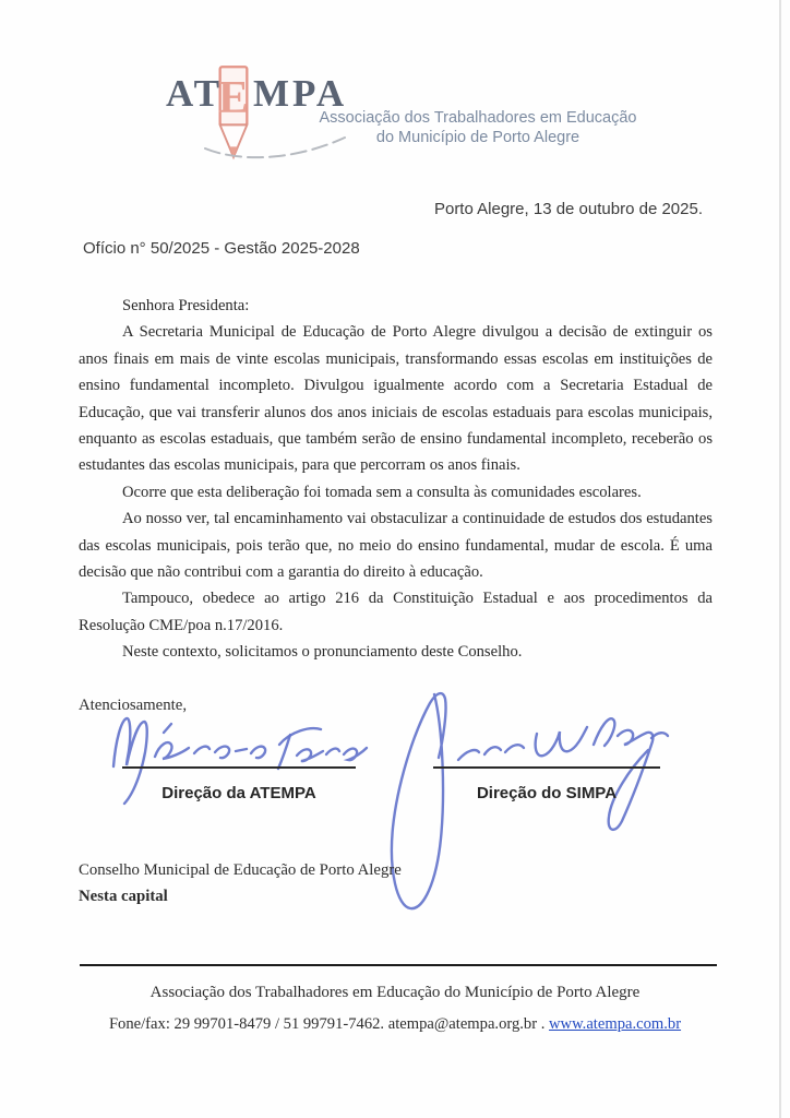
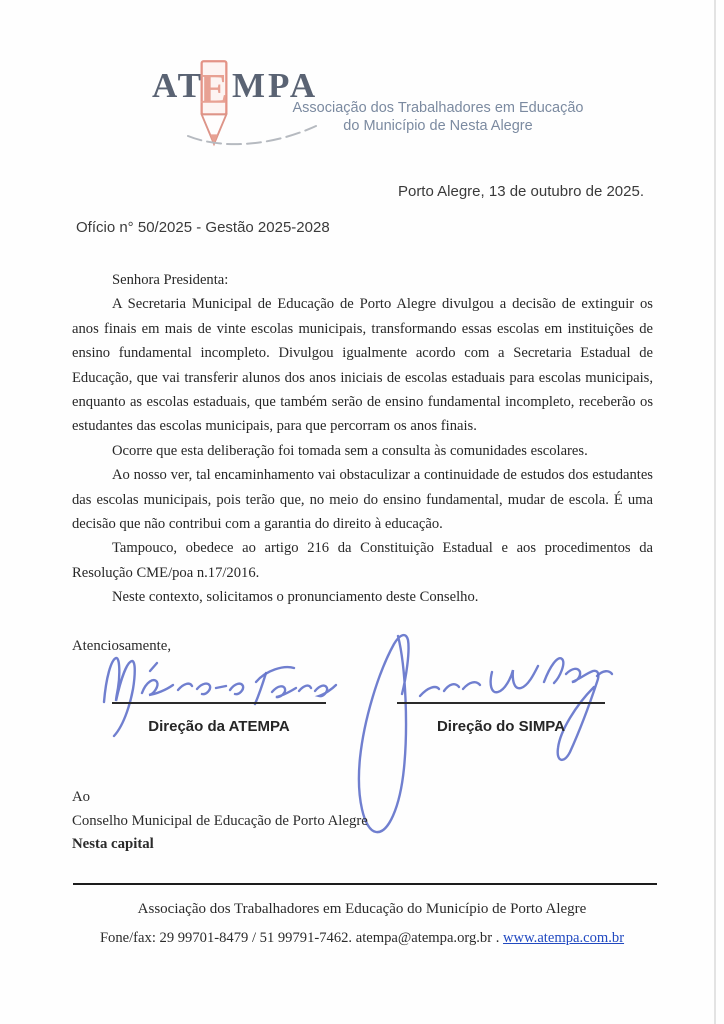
  AT
  E
  MPA
  Associação dos Trabalhadores em Educação
- do Município de Porto Alegre
+ do Município de Nesta Alegre
  Porto Alegre, 13 de outubro de 2025.
  Ofício n° 50/2025 - Gestão 2025-2028
  Senhora Presidenta:
  A Secretaria Municipal de Educação de Porto Alegre divulgou a decisão de extinguir os anos finais em mais de vinte escolas municipais, transformando essas escolas em instituições de ensino fundamental incompleto. Divulgou igualmente acordo com a Secretaria Estadual de Educação, que vai transferir alunos dos anos iniciais de escolas estaduais para escolas municipais, enquanto as escolas estaduais, que também serão de ensino fundamental incompleto, receberão os estudantes das escolas municipais, para que percorram os anos finais.
  Ocorre que esta deliberação foi tomada sem a consulta às comunidades escolares.
  Ao nosso ver, tal encaminhamento vai obstaculizar a continuidade de estudos dos estudantes das escolas municipais, pois terão que, no meio do ensino fundamental, mudar de escola. É uma decisão que não contribui com a garantia do direito à educação.
  Tampouco, obedece ao artigo 216 da Constituição Estadual e aos procedimentos da Resolução CME/poa n.17/2016.
  Neste contexto, solicitamos o pronunciamento deste Conselho.
  Atenciosamente,
  Direção da ATEMPA
  Direção do SIMPA
+ Ao
  Conselho Municipal de Educação de Porto Alegre
  Nesta capital
  Associação dos Trabalhadores em Educação do Município de Porto Alegre
  Fone/fax: 29 99701-8479 / 51 99791-7462. atempa@atempa.org.br . www.atempa.com.br
